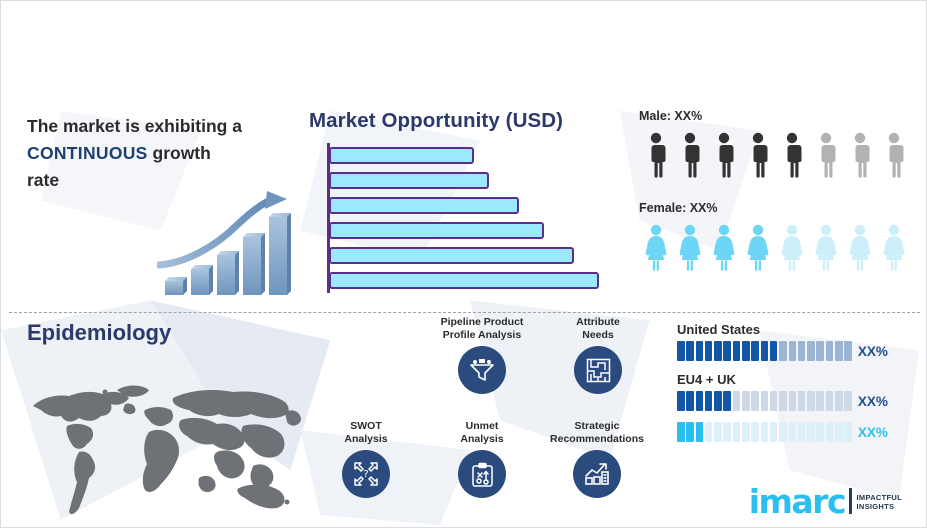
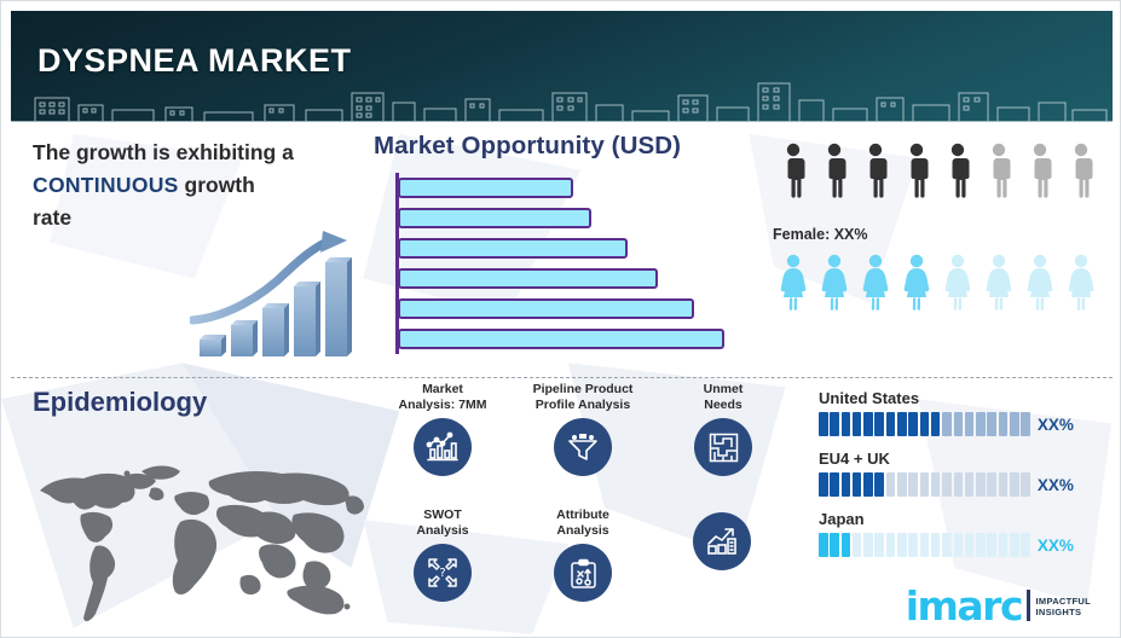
+ DYSPNEA MARKET
- The market is exhibiting a
+ The growth is exhibiting a
  CONTINUOUS growth
  rate
  Market Opportunity (USD)
- Male: XX%
  Female: XX%
  Epidemiology
+ Market
+ Analysis: 7MM
  Pipeline Product
  Profile Analysis
- Attribute
+ Unmet
  Needs
  SWOT
  Analysis
  ?
- Unmet
+ Attribute
  Analysis
- Strategic
- Recommendations
  United States
  XX%
  EU4 + UK
  XX%
+ Japan
  XX%
  imarc
  IMPACTFUL
  INSIGHTS
